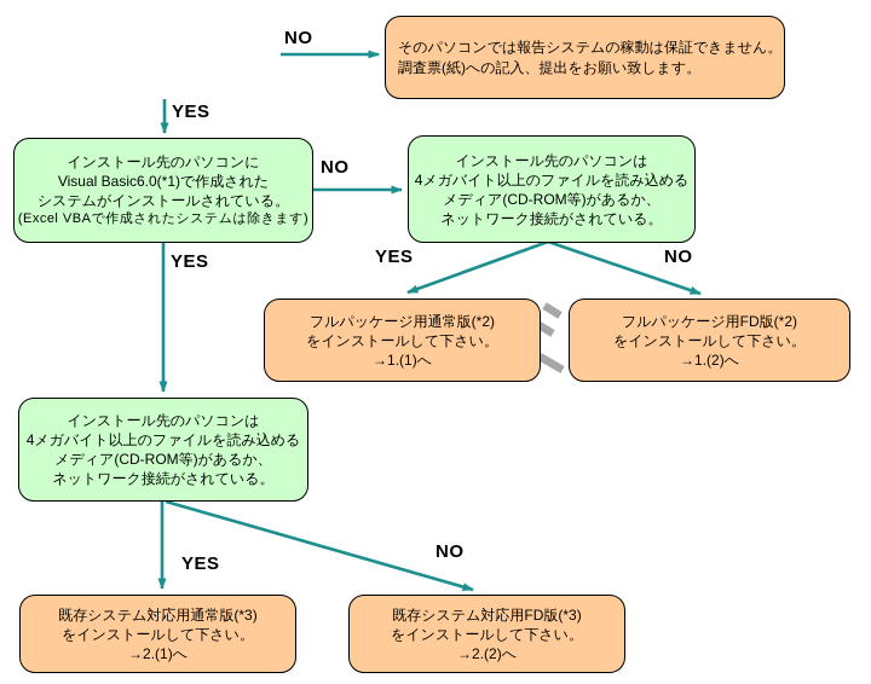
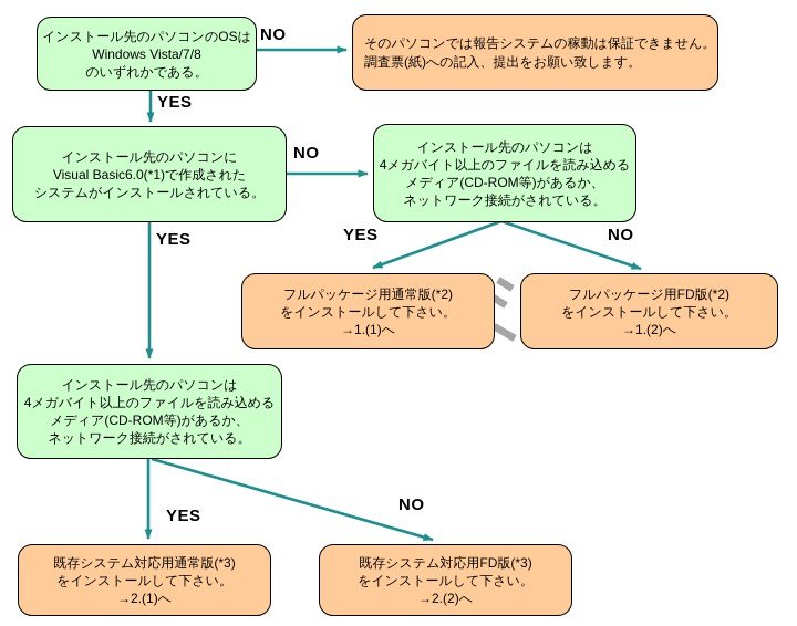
+ インストール先のパソコンのOSは
+ Windows Vista/7/8
+ のいずれかである。
  そのパソコンでは報告システムの稼動は保証できません。
  調査票(紙)への記入、提出をお願い致します。
  インストール先のパソコンに
  Visual Basic6.0(*1)で作成された
  システムがインストールされている。
- (Excel VBAで作成されたシステムは除きます)
  インストール先のパソコンは
  4メガバイト以上のファイルを読み込める
  メディア(CD-ROM等)があるか、
  ネットワーク接続がされている。
  フルパッケージ用通常版(*2)
  をインストールして下さい。
  →1.(1)へ
  フルパッケージ用FD版(*2)
  をインストールして下さい。
  →1.(2)へ
  インストール先のパソコンは
  4メガバイト以上のファイルを読み込める
  メディア(CD-ROM等)があるか、
  ネットワーク接続がされている。
  既存システム対応用通常版(*3)
  をインストールして下さい。
  →2.(1)へ
  既存システム対応用FD版(*3)
  をインストールして下さい。
  →2.(2)へ
  NO
  YES
  NO
  YES
  YES
  NO
  YES
  NO
